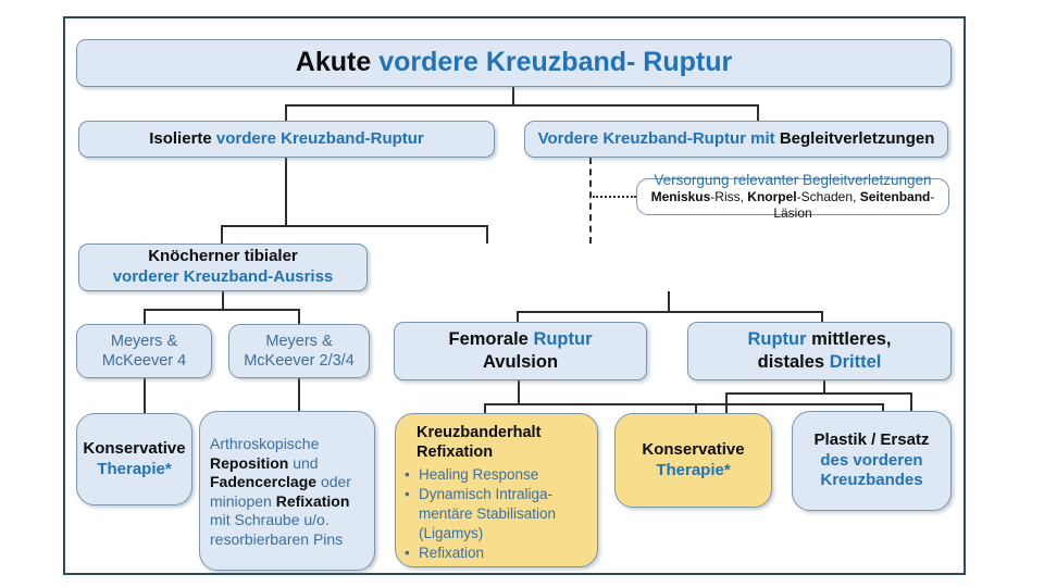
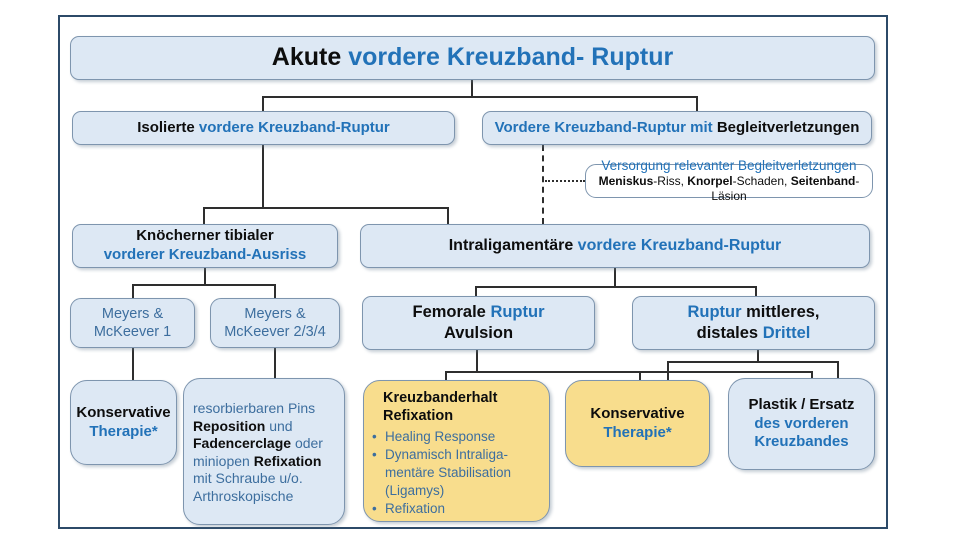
  Akute vordere Kreuzband- Ruptur
  Isolierte vordere Kreuzband-Ruptur
  Vordere Kreuzband-Ruptur mit Begleitverletzungen
  Versorgung relevanter Begleitverletzungen
  Meniskus-Riss, Knorpel-Schaden, Seitenband-Läsion
  Knöcherner tibialer
  vorderer Kreuzband-Ausriss
+ Intraligamentäre vordere Kreuzband-Ruptur
  Meyers &
- McKeever 4
+ McKeever 1
  Meyers &
  McKeever 2/3/4
  Femorale Ruptur
  Avulsion
  Ruptur mittleres,
  distales Drittel
  Konservative
  Therapie*
- Arthroskopische
+ resorbierbaren Pins
  Reposition und
  Fadencerclage oder
  miniopen Refixation
  mit Schraube u/o.
- resorbierbaren Pins
+ Arthroskopische
  Kreuzbanderhalt
  Refixation
  •
  Healing Response
  •
  Dynamisch Intraliga-
  mentäre Stabilisation
  (Ligamys)
  •
  Refixation
  Konservative
  Therapie*
  Plastik / Ersatz
  des vorderen
  Kreuzbandes
